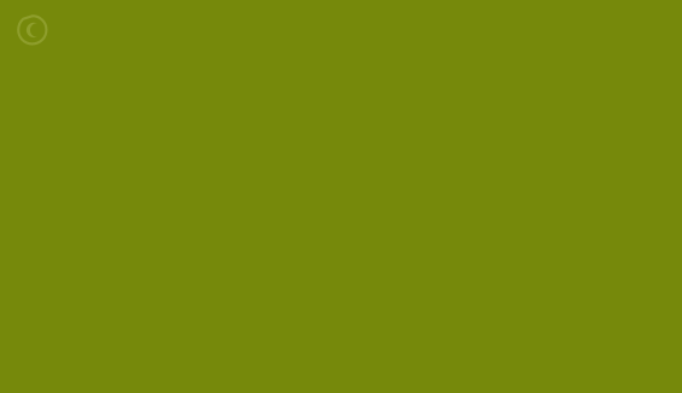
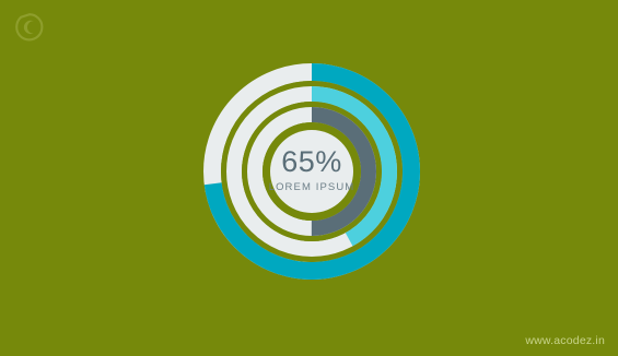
+ 65%
+ LOREM IPSUM
+ www.acodez.in
